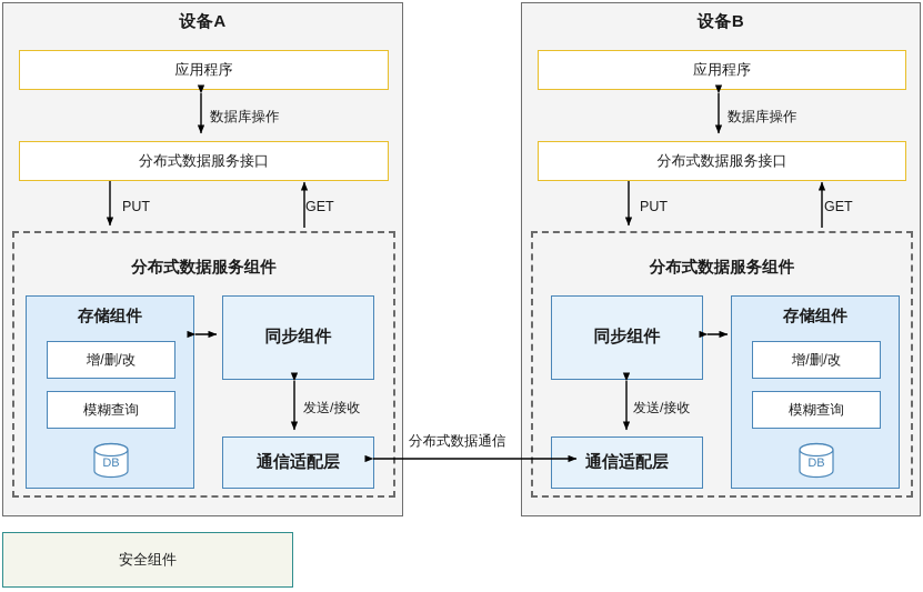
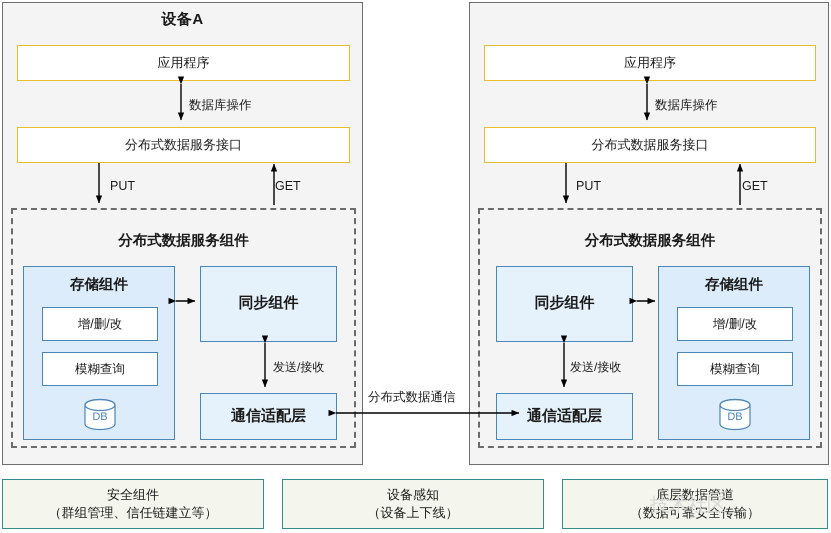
  设备A
  应用程序
  数据库操作
  分布式数据服务接口
  PUT
  GET
  分布式数据服务组件
  存储组件
  增/删/改
  模糊查询
  DB
  同步组件
  发送/接收
  通信适配层
- 设备B
  应用程序
  数据库操作
  分布式数据服务接口
  PUT
  GET
  分布式数据服务组件
  同步组件
  发送/接收
  通信适配层
  存储组件
  增/删/改
  模糊查询
  DB
  分布式数据通信
  安全组件
+ （群组管理、信任链建立等）
+ 设备感知
+ （设备上下线）
+ 底层数据管道
+ （数据可靠安全传输）
+ 技术社区
